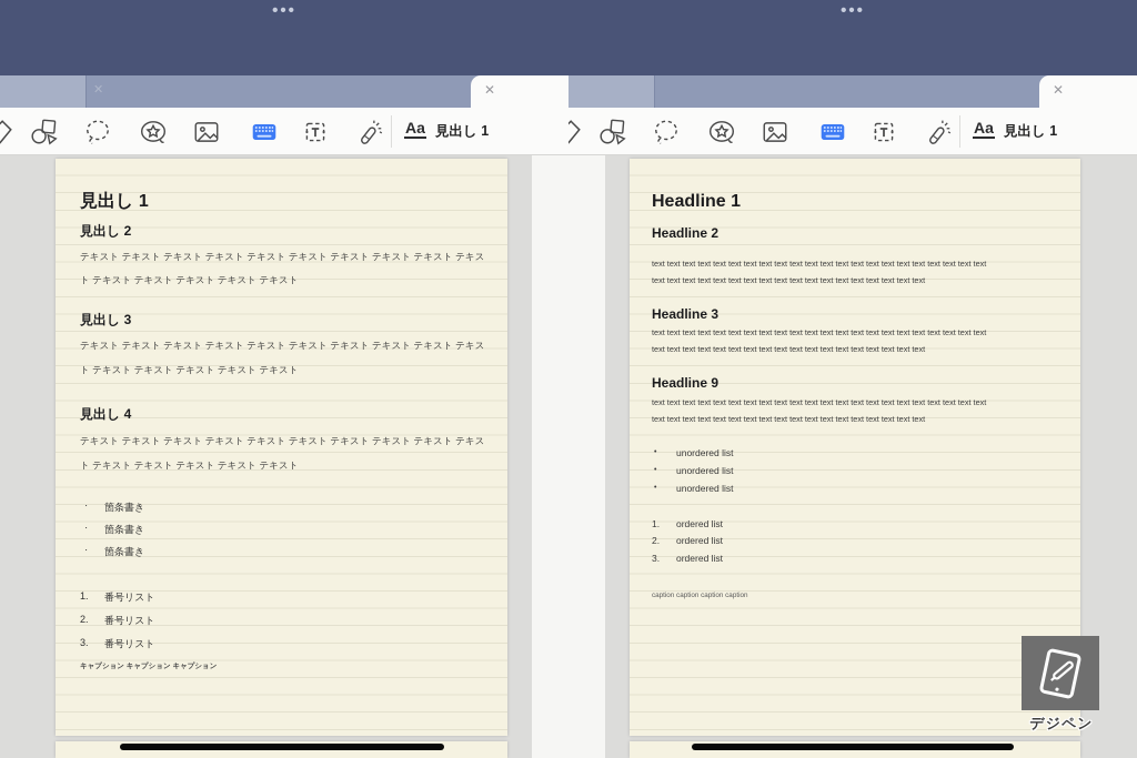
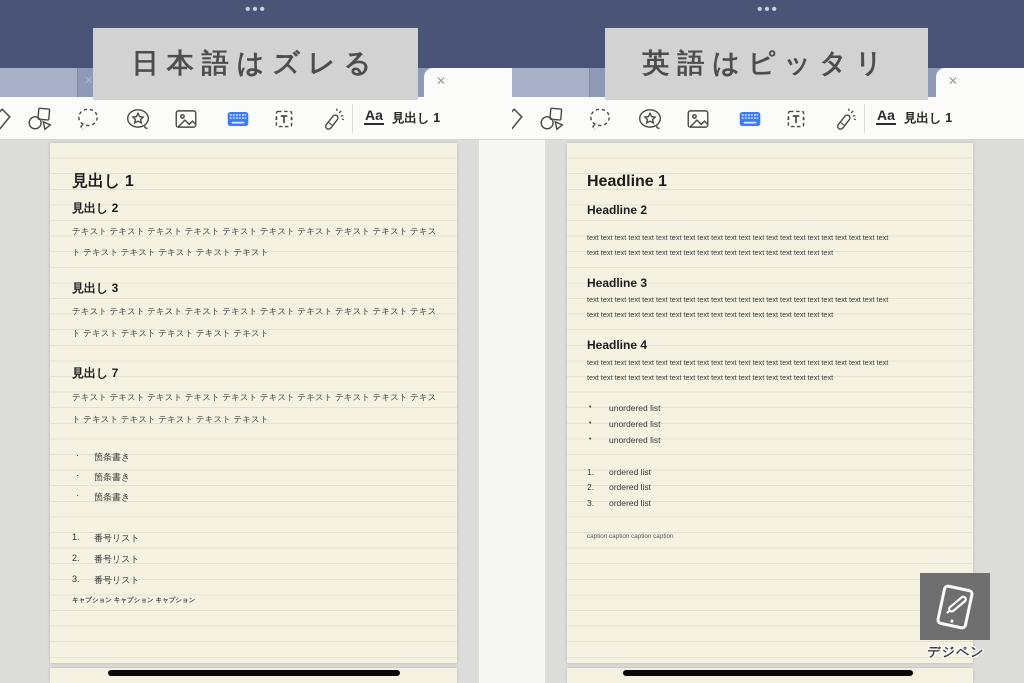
  •••
  ✕
  ✕
  Aa
  見出し 1
  •••
  ✕
  Aa
  見出し 1
  見出し 1
  見出し 2
  テキスト テキスト テキスト テキスト テキスト テキスト テキスト テキスト テキスト テキス
  ト テキスト テキスト テキスト テキスト テキスト
  見出し 3
  テキスト テキスト テキスト テキスト テキスト テキスト テキスト テキスト テキスト テキス
  ト テキスト テキスト テキスト テキスト テキスト
- 見出し 4
+ 見出し 7
  テキスト テキスト テキスト テキスト テキスト テキスト テキスト テキスト テキスト テキス
  ト テキスト テキスト テキスト テキスト テキスト
  箇条書き
  箇条書き
  箇条書き
  1.
  番号リスト
  2.
  番号リスト
  3.
  番号リスト
  Headline 1
  Headline 2
  text text text text text text text text text text text text text text text text text text text text text text
  text text text text text text text text text text text text text text text text text text
  Headline 3
  text text text text text text text text text text text text text text text text text text text text text text
  text text text text text text text text text text text text text text text text text text
- Headline 9
+ Headline 4
  text text text text text text text text text text text text text text text text text text text text text text
  text text text text text text text text text text text text text text text text text text
  unordered list
  unordered list
  unordered list
  1.
  ordered list
  2.
  ordered list
  3.
  ordered list
+ 日本語はズレる
+ 英語はピッタリ
  デジペン
